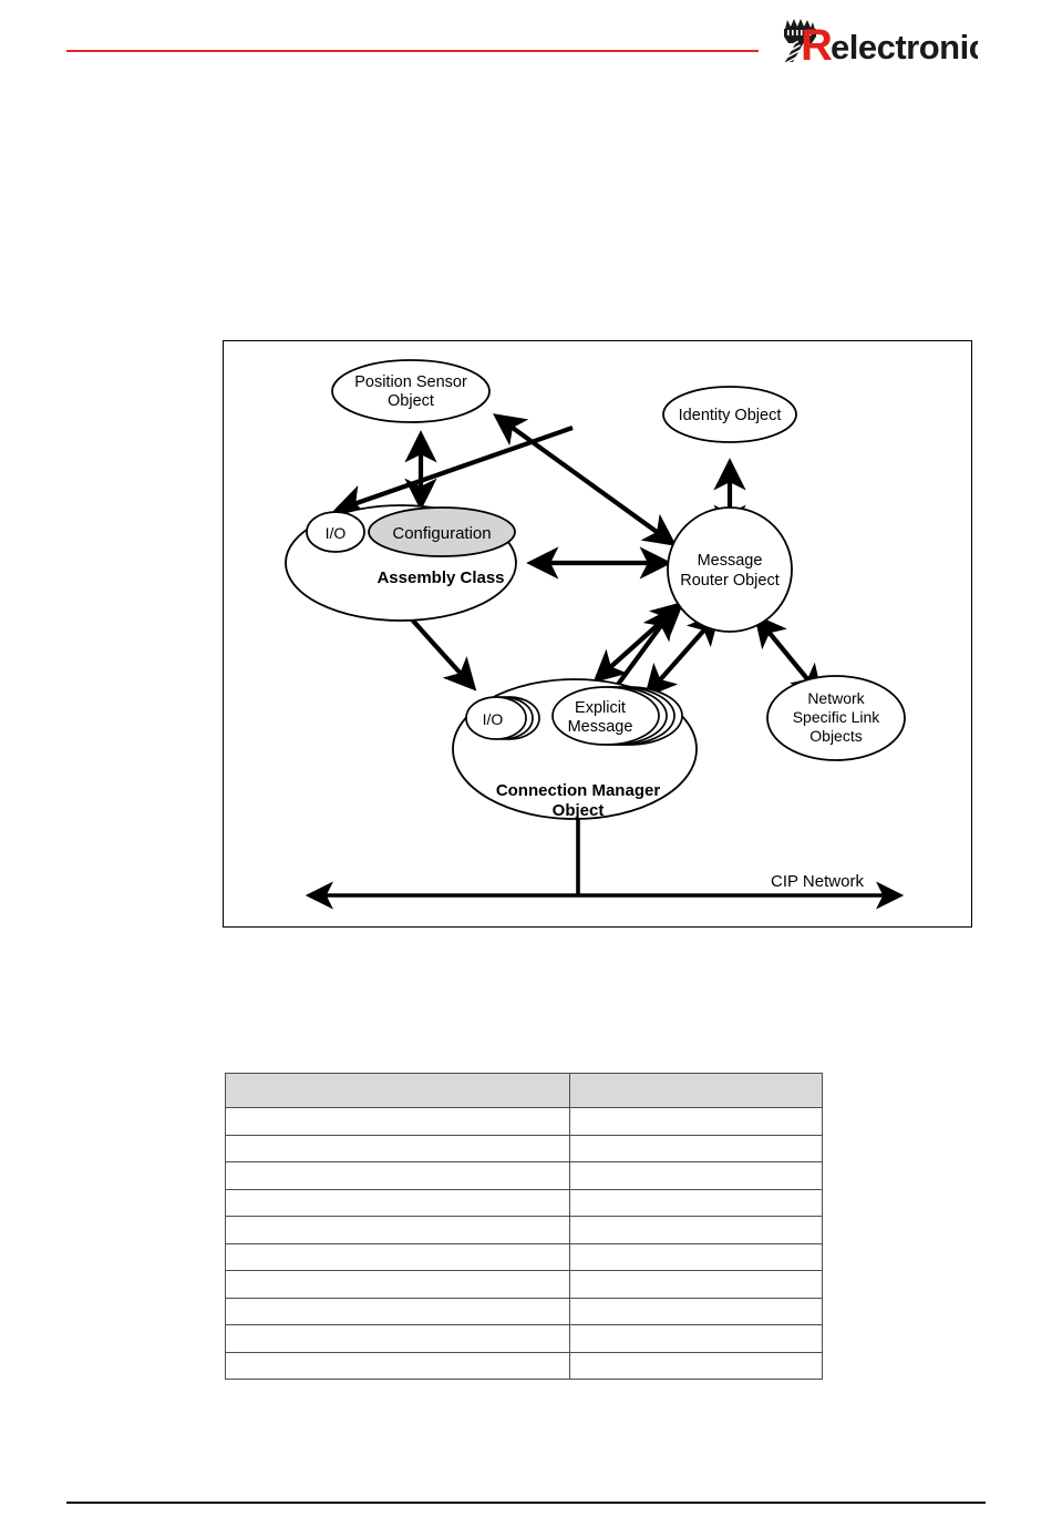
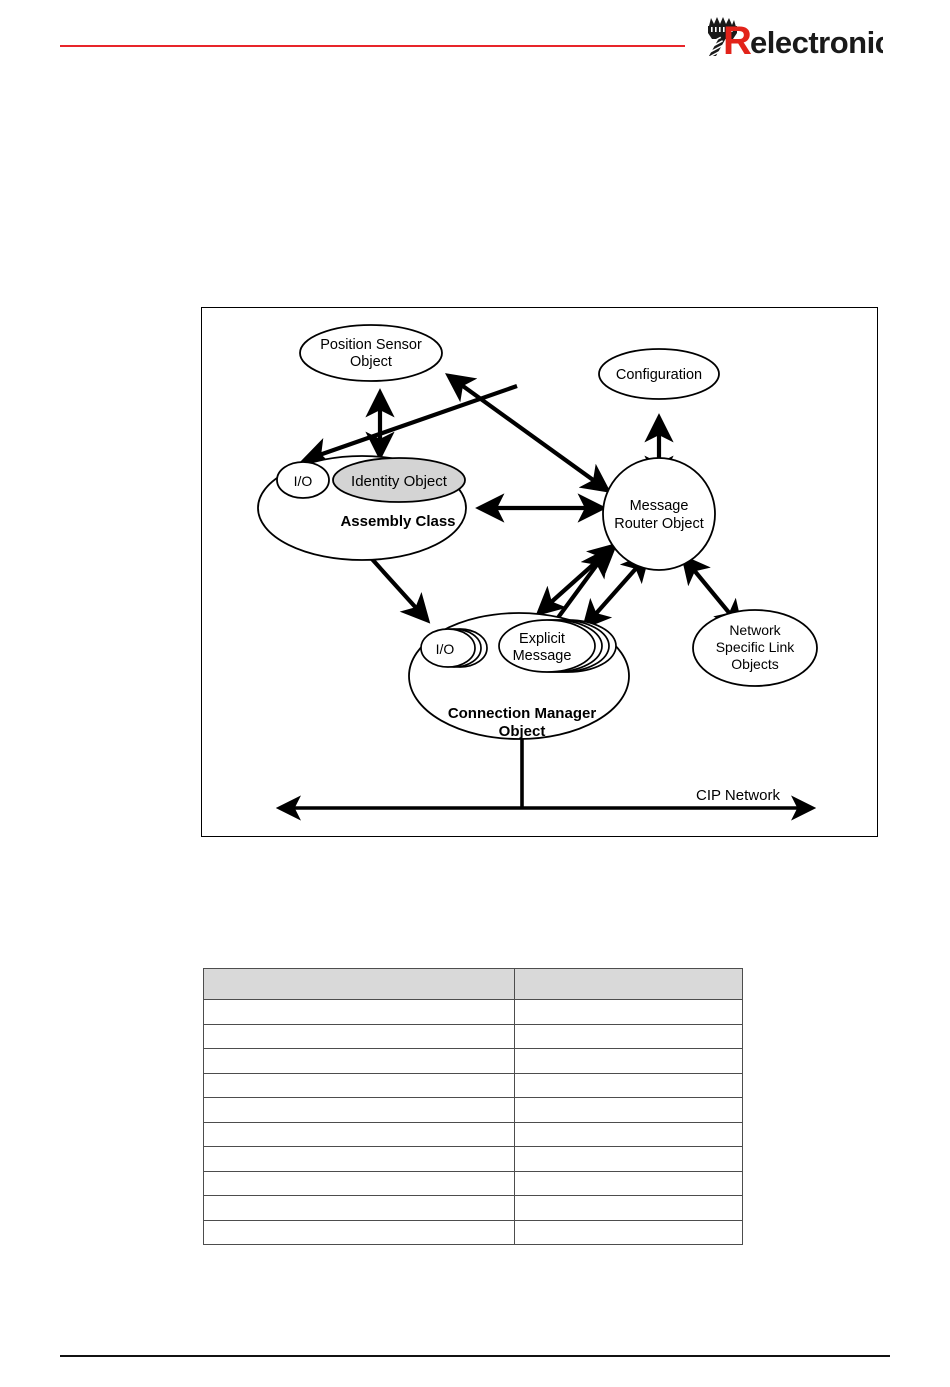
  R
  electroni
  Position Sensor
  Object
- Identity Object
+ Configuration
  I/O
- Configuration
+ Identity Object
  Assembly Class
  Message
  Router Object
  Network
  Specific Link
  Objects
  I/O
  Explicit
  Message
  Connection Manager
  Object
  CIP Network
